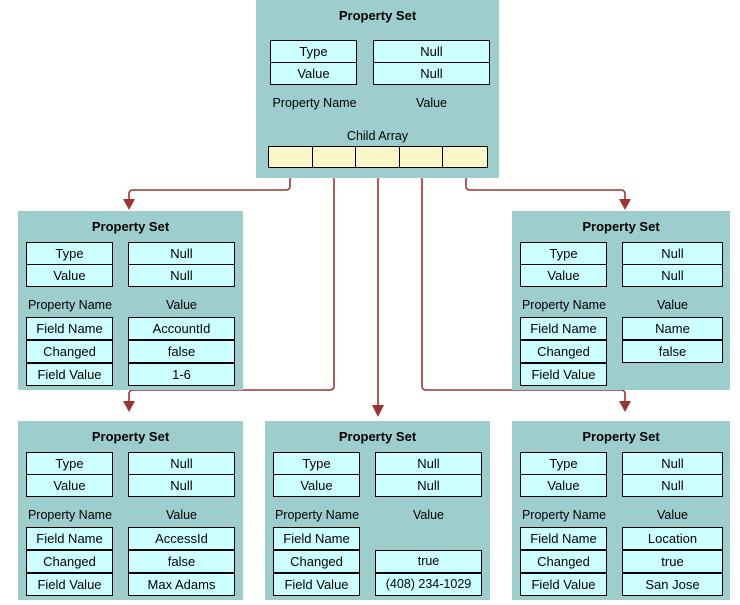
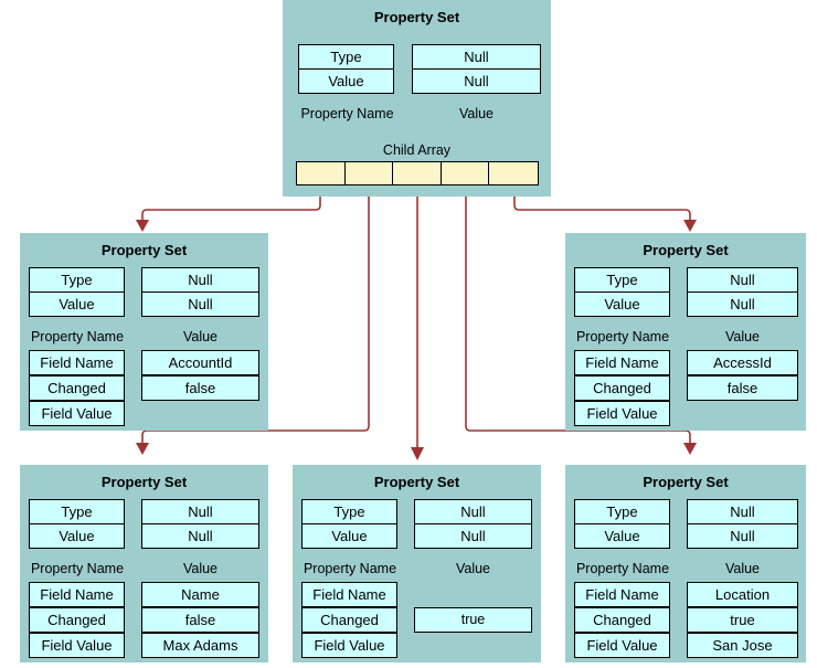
  Property Set
  Type
  Value
  Null
  Null
  Property Name
  Value
  Child Array
  Property Set
  Type
  Value
  Null
  Null
  Property Name
  Value
  Field Name
  Changed
  Field Value
  AccountId
  false
- 1-6
  Property Set
  Type
  Value
  Null
  Null
  Property Name
  Value
  Field Name
  Changed
  Field Value
- Name
+ AccessId
  false
  Property Set
  Type
  Value
  Null
  Null
  Property Name
  Value
  Field Name
  Changed
  Field Value
- AccessId
+ Name
  false
  Max Adams
  Property Set
  Type
  Value
  Null
  Null
  Property Name
  Value
  Field Name
  Changed
  Field Value
  true
- (408) 234-1029
  Property Set
  Type
  Value
  Null
  Null
  Property Name
  Value
  Field Name
  Changed
  Field Value
  Location
  true
  San Jose
